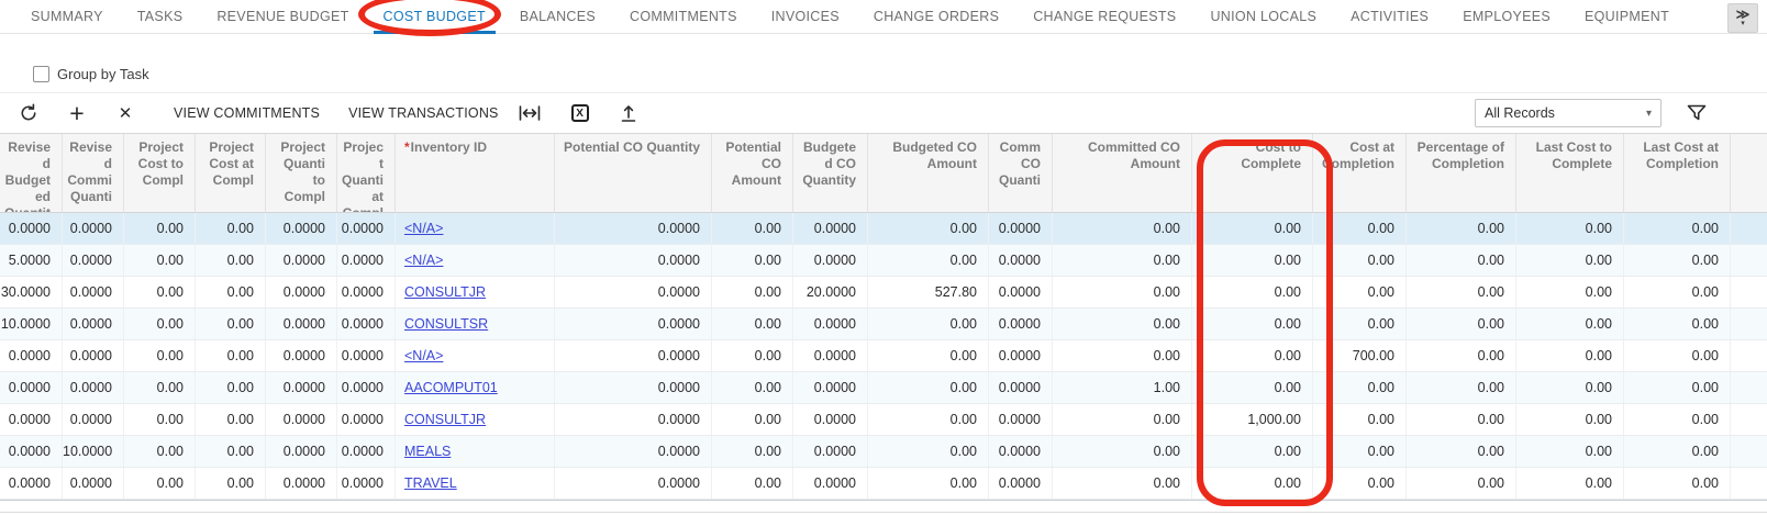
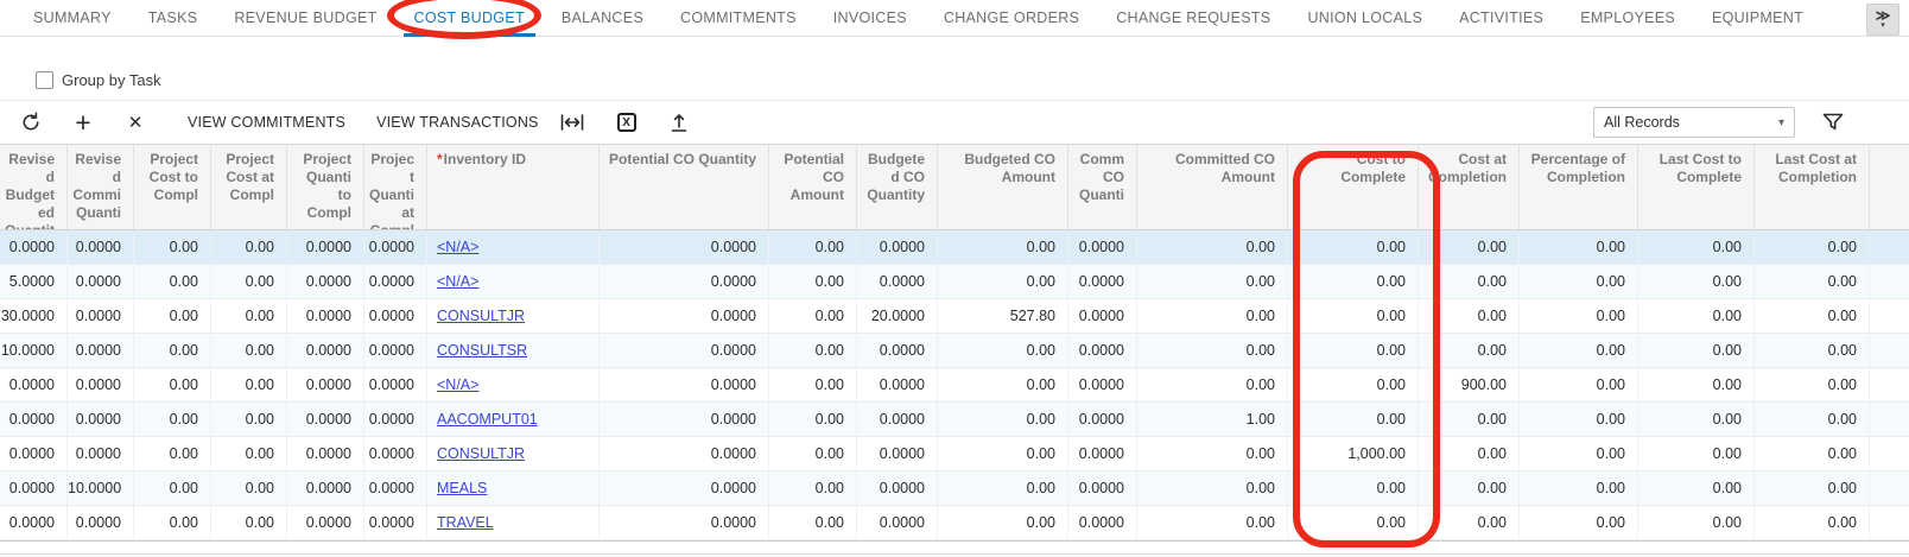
  SUMMARY
  TASKS
  REVENUE BUDGET
  COST BUDGET
  BALANCES
  COMMITMENTS
  INVOICES
  CHANGE ORDERS
  CHANGE REQUESTS
  UNION LOCALS
  ACTIVITIES
  EMPLOYEES
  EQUIPMENT
  ≫
  Group by Task
  +
  ✕
  VIEW COMMITMENTS
  VIEW TRANSACTIONS
  X
  All Records
  ▾
  Revised Commi Quanti
  Project Cost to Compl
  Project Cost at Compl
  Project Quanti to Compl
  Project Quanti at
  *Inventory ID
  Potential CO Quantity
  Potential CO Amount
  Budgeted CO Quantity
  Budgeted CO Amount
  Comm CO Quanti
  Committed CO Amount
  Cost to Complete
  Cost at Completion
  Percentage of Completion
  Last Cost to Complete
  Last Cost at Completion
  0.0000
  0.0000
  0.00
  0.00
  0.0000
  0.0000
  <N/A>
  0.0000
  0.00
  0.0000
  0.00
  0.0000
  0.00
  0.00
  0.00
  0.00
  0.00
  0.00
  5.0000
  0.0000
  0.00
  0.00
  0.0000
  0.0000
  <N/A>
  0.0000
  0.00
  0.0000
  0.00
  0.0000
  0.00
  0.00
  0.00
  0.00
  0.00
  0.00
  30.0000
  0.0000
  0.00
  0.00
  0.0000
  0.0000
  CONSULTJR
  0.0000
  0.00
  20.0000
  527.80
  0.0000
  0.00
  0.00
  0.00
  0.00
  0.00
  0.00
  10.0000
  0.0000
  0.00
  0.00
  0.0000
  0.0000
  CONSULTSR
  0.0000
  0.00
  0.0000
  0.00
  0.0000
  0.00
  0.00
  0.00
  0.00
  0.00
  0.00
  0.0000
  0.0000
  0.00
  0.00
  0.0000
  0.0000
  <N/A>
  0.0000
  0.00
  0.0000
  0.00
  0.0000
  0.00
  0.00
- 700.00
+ 900.00
  0.00
  0.00
  0.00
  0.0000
  0.0000
  0.00
  0.00
  0.0000
  0.0000
  AACOMPUT01
  0.0000
  0.00
  0.0000
  0.00
  0.0000
  1.00
  0.00
  0.00
  0.00
  0.00
  0.00
  0.0000
  0.0000
  0.00
  0.00
  0.0000
  0.0000
  CONSULTJR
  0.0000
  0.00
  0.0000
  0.00
  0.0000
  0.00
  1,000.00
  0.00
  0.00
  0.00
  0.00
  0.0000
  10.0000
  0.00
  0.00
  0.0000
  0.0000
  MEALS
  0.0000
  0.00
  0.0000
  0.00
  0.0000
  0.00
  0.00
  0.00
  0.00
  0.00
  0.00
  0.0000
  0.0000
  0.00
  0.00
  0.0000
  0.0000
  TRAVEL
  0.0000
  0.00
  0.0000
  0.00
  0.0000
  0.00
  0.00
  0.00
  0.00
  0.00
  0.00
